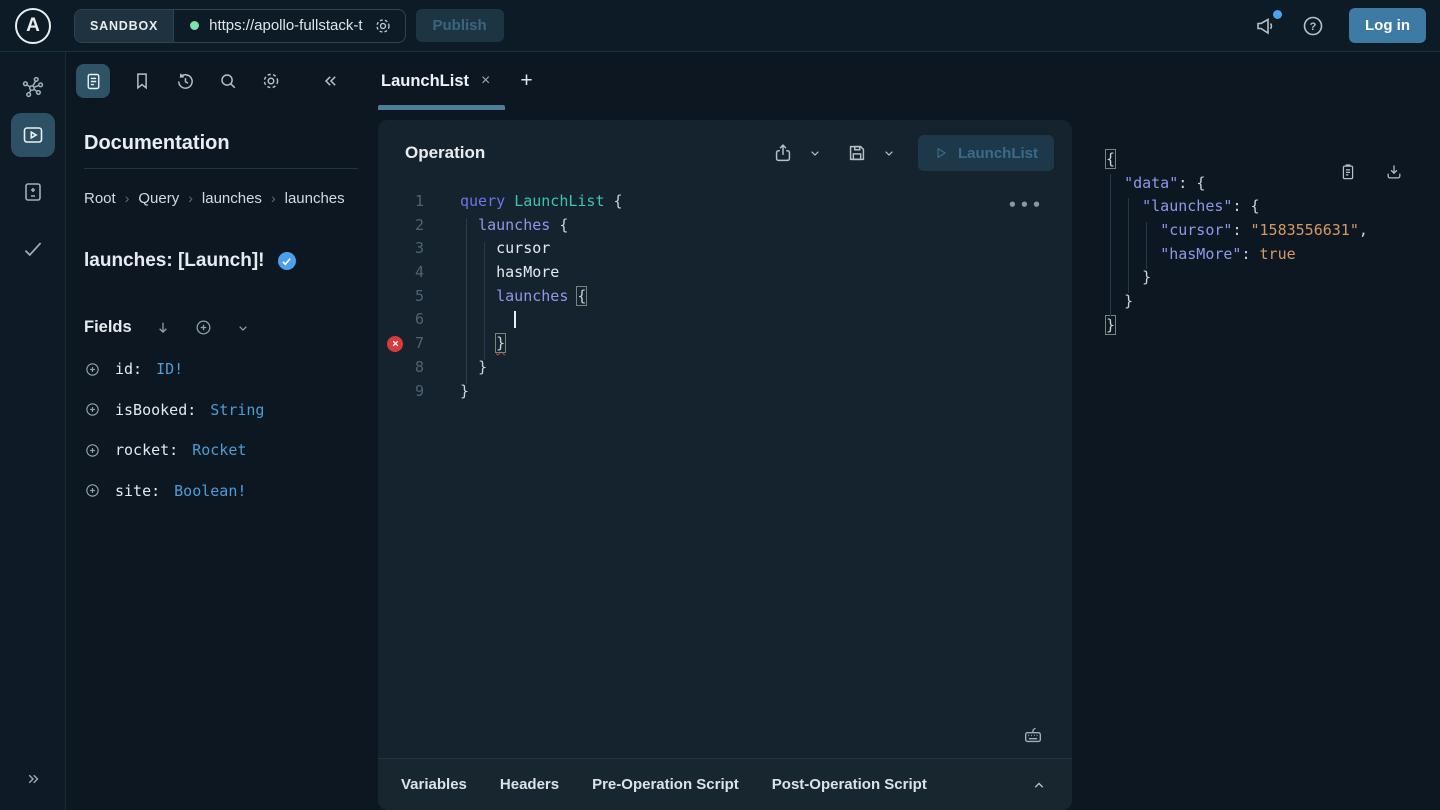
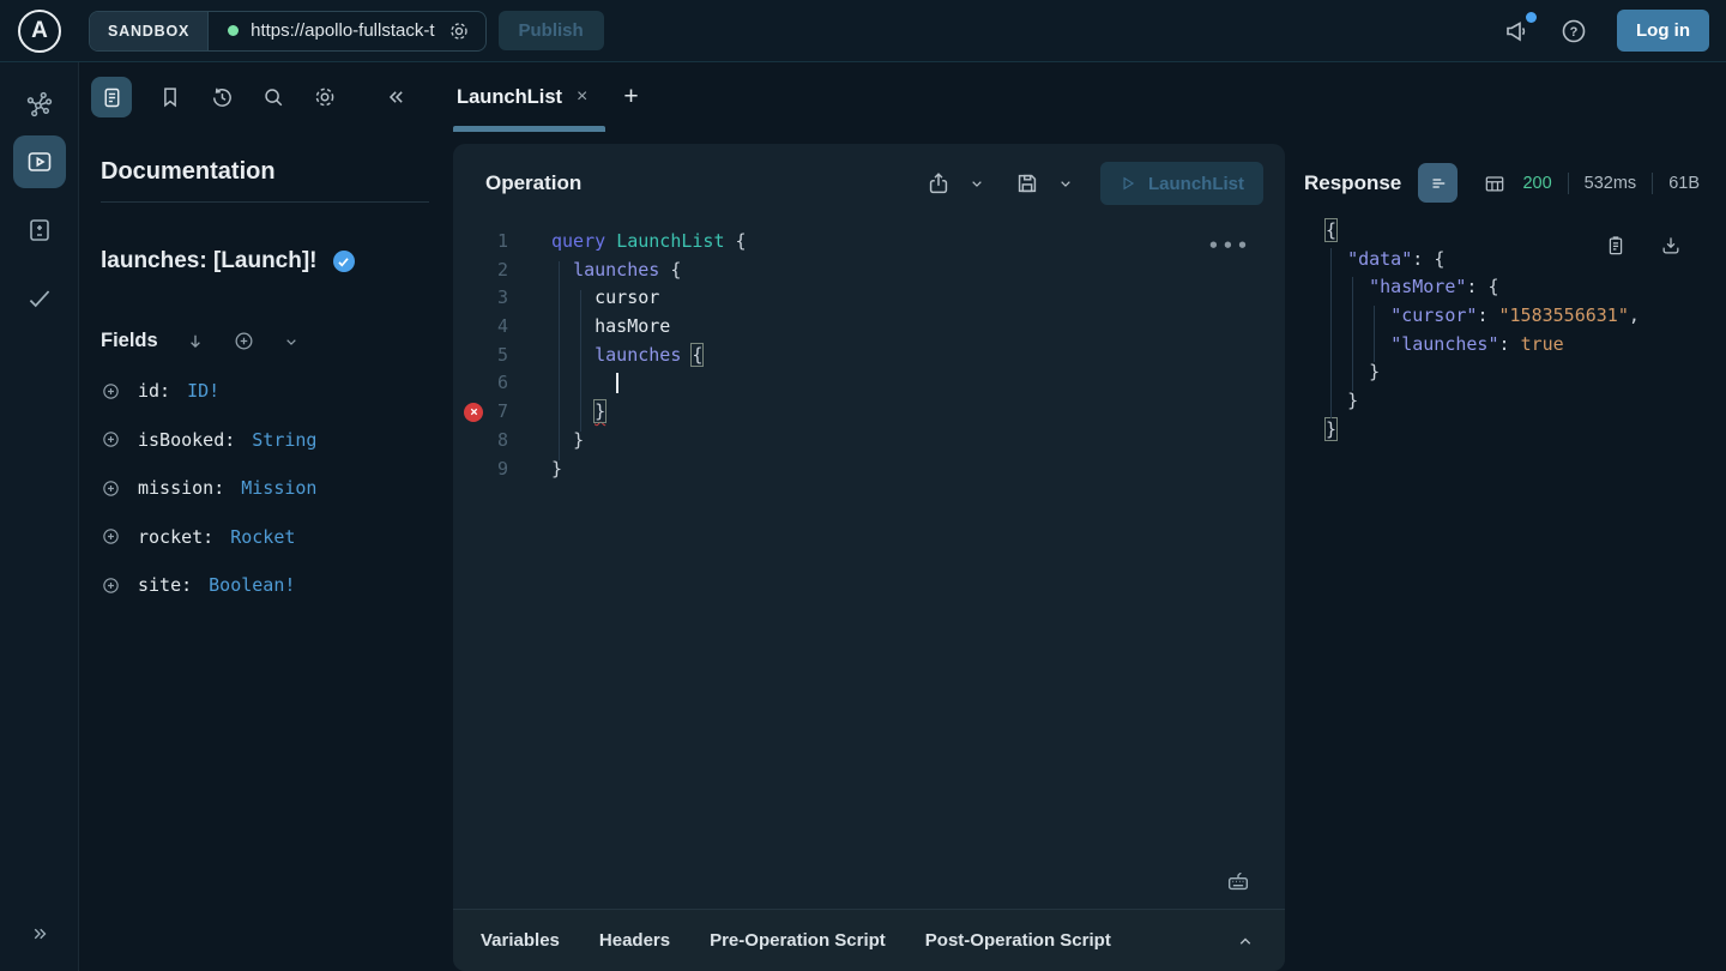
  A
  SANDBOX
  https://apollo-fullstack-t
  Publish
  ?
  Log in
  LaunchList
  ×
  +
  Documentation
- Root › Query › launches › launches
  launches: [Launch]!
  Fields
  id:
  ID!
  isBooked:
  String
+ mission:
+ Mission
  rocket:
  Rocket
  site:
  Boolean!
  Operation
  LaunchList
  1
  query LaunchList {
  2
  launches {
  3
  cursor
  4
  hasMore
  5
  launches {
  6
  7
  }
  8
  }
  9
  }
  •••
  Variables
  Headers
  Pre-Operation Script
  Post-Operation Script
+ Response
+ 200
+ 532ms
+ 61B
  {
  "data": {
- "launches": {
+ "hasMore": {
  "cursor": "1583556631",
- "hasMore": true
+ "launches": true
  }
  }
  }
